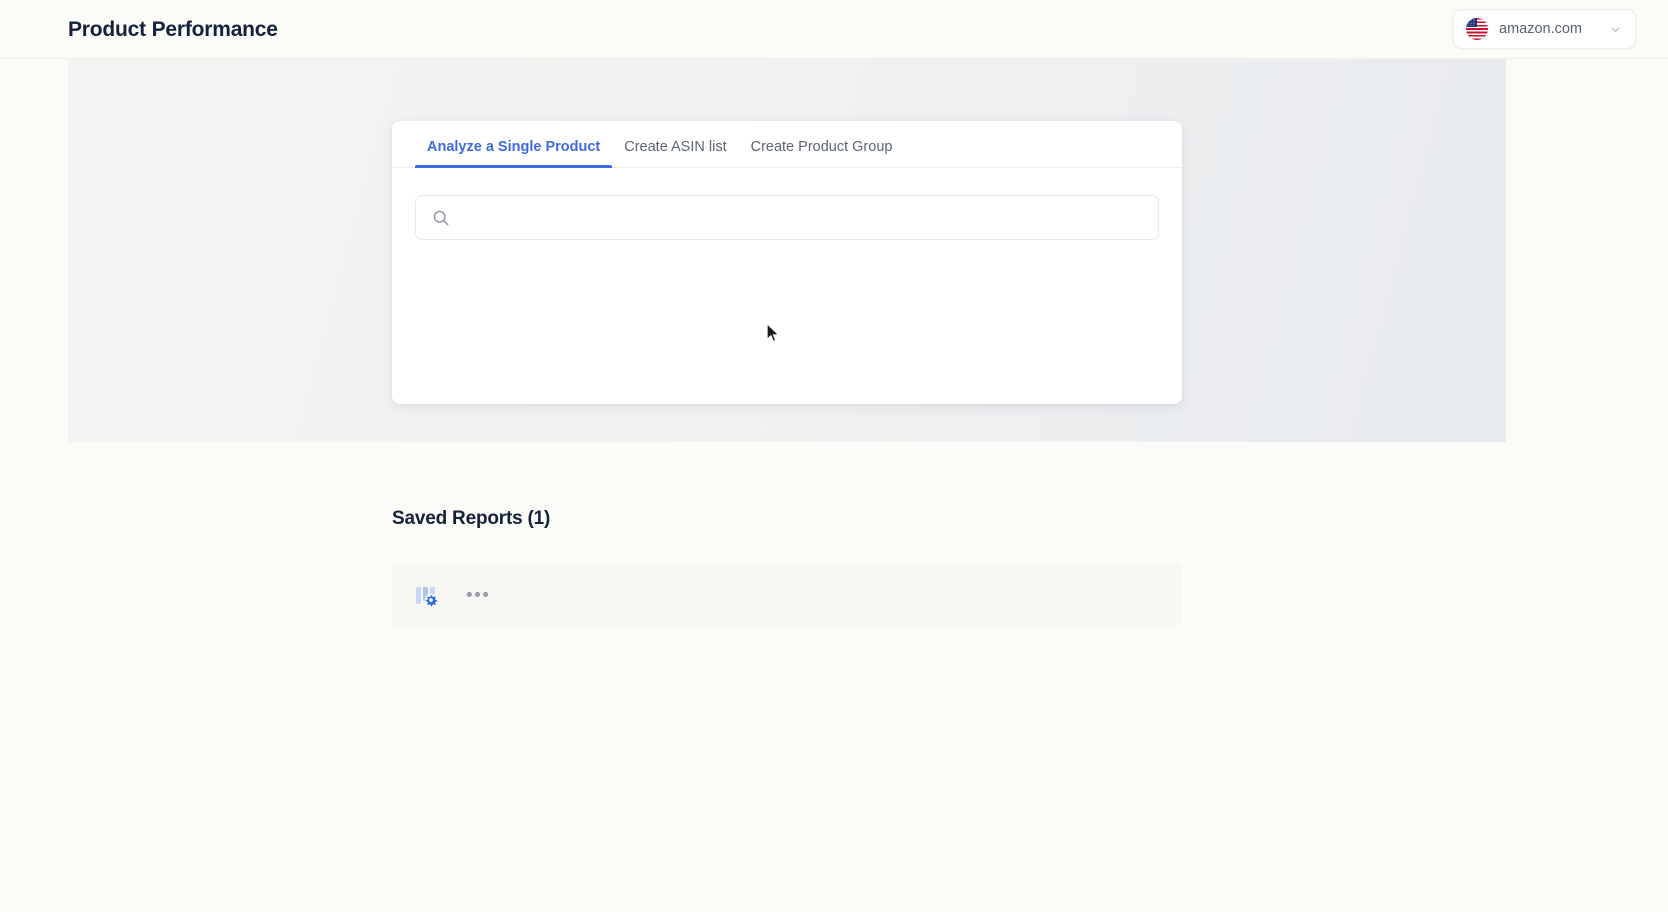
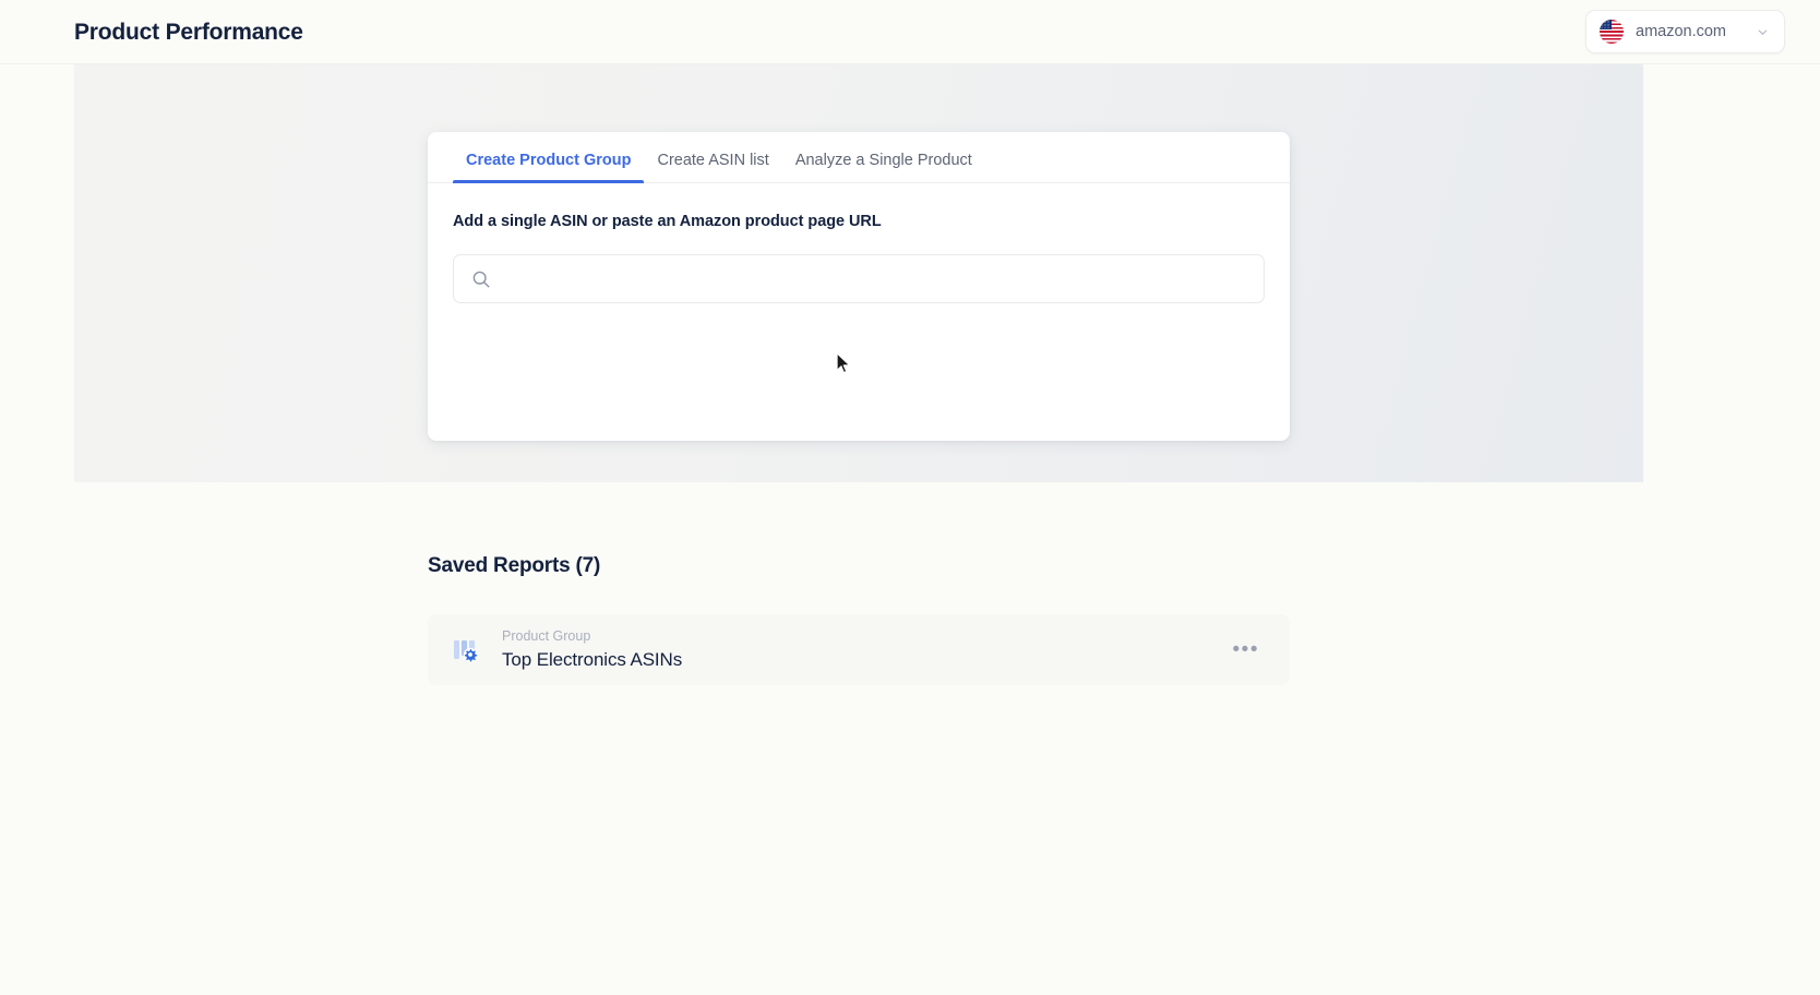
  Product Performance
  amazon.com
- Analyze a Single Product
+ Create Product Group
  Create ASIN list
- Create Product Group
+ Analyze a Single Product
+ Add a single ASIN or paste an Amazon product page URL
- Saved Reports (1)
+ Saved Reports (7)
+ Product Group
+ Top Electronics ASINs
  •••
